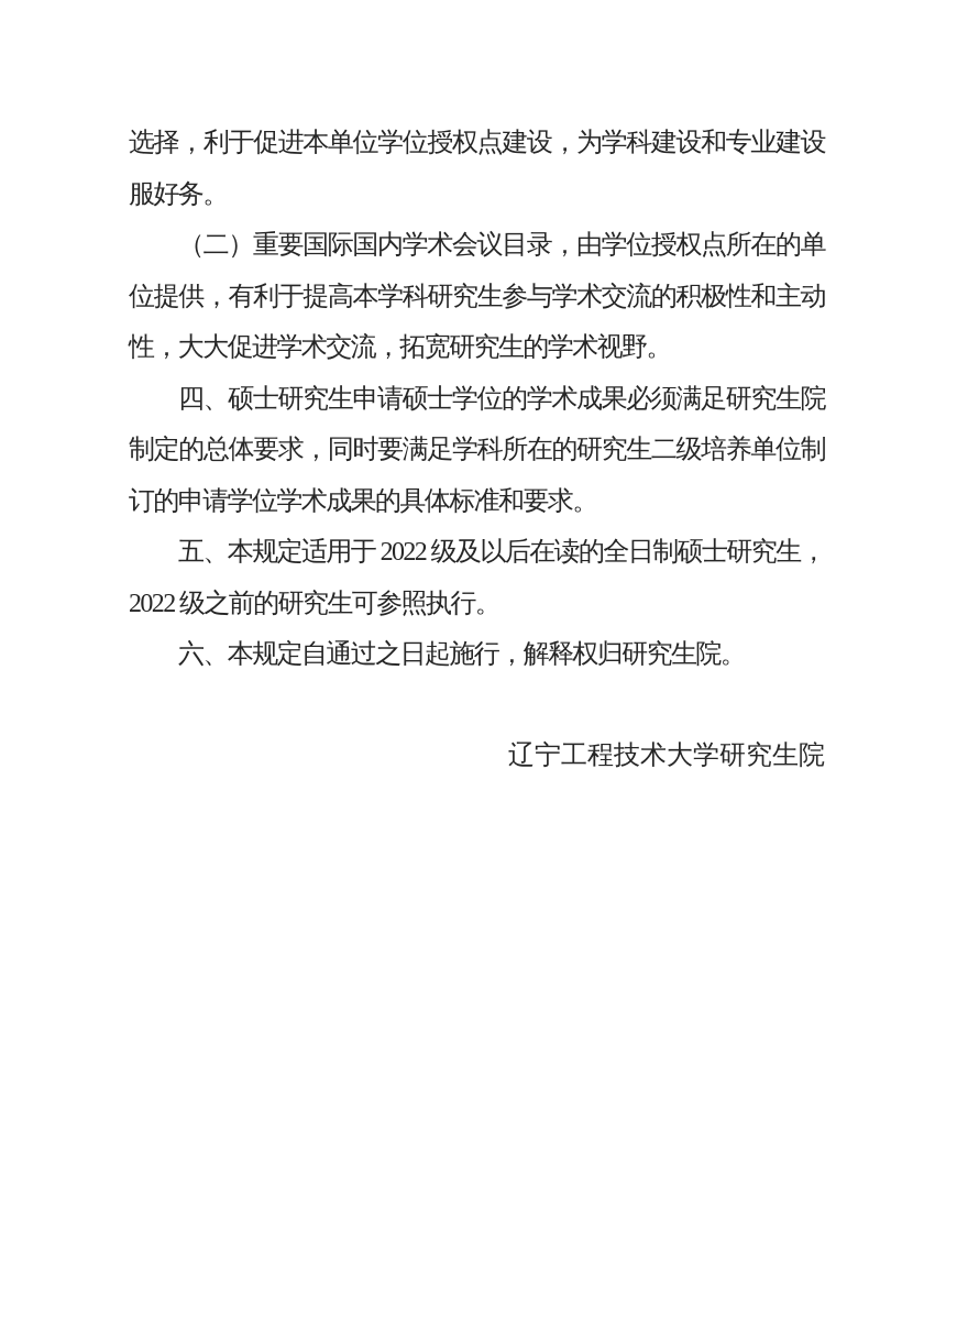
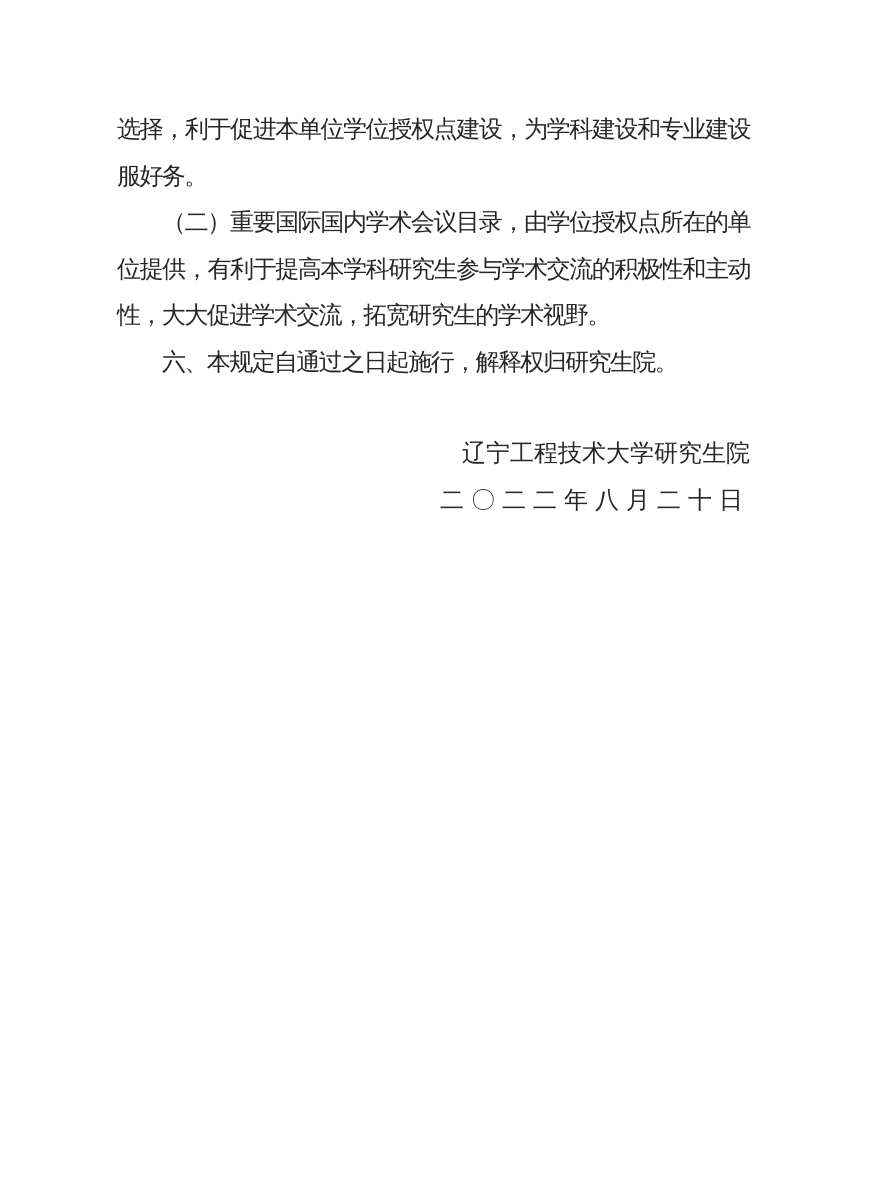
  选择，利于促进本单位学位授权点建设，为学科建设和专业建设服好务。
  （二）重要国际国内学术会议目录，由学位授权点所在的单位提供，有利于提高本学科研究生参与学术交流的积极性和主动性，大大促进学术交流，拓宽研究生的学术视野。
- 四、硕士研究生申请硕士学位的学术成果必须满足研究生院制定的总体要求，同时要满足学科所在的研究生二级培养单位制订的申请学位学术成果的具体标准和要求。
- 五、本规定适用于 2022 级及以后在读的全日制硕士研究生，2022 级之前的研究生可参照执行。
  六、本规定自通过之日起施行，解释权归研究生院。
  辽宁工程技术大学研究生院
+ 二〇二二年八月二十日
